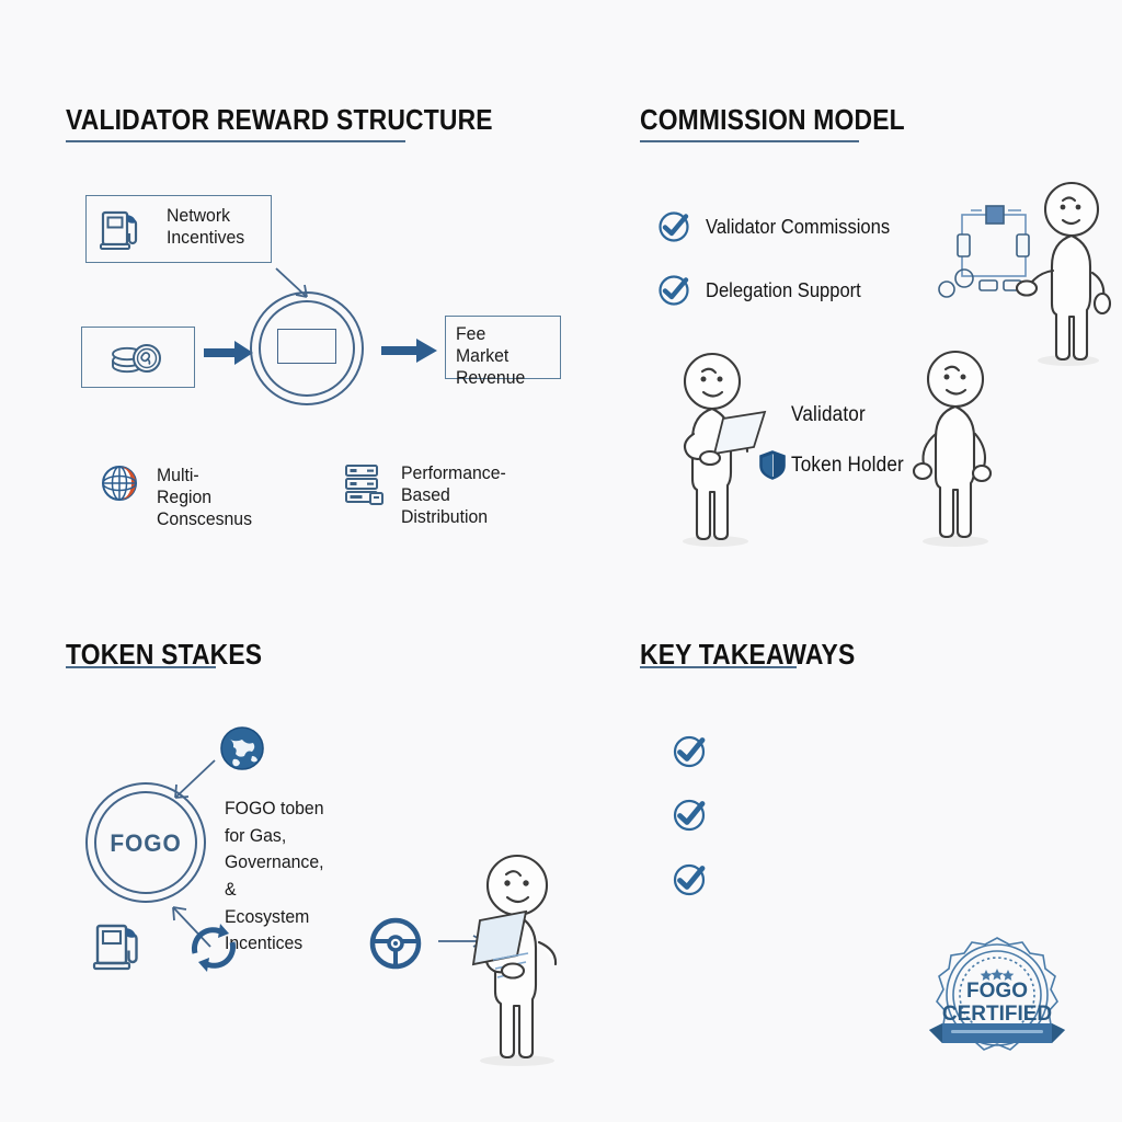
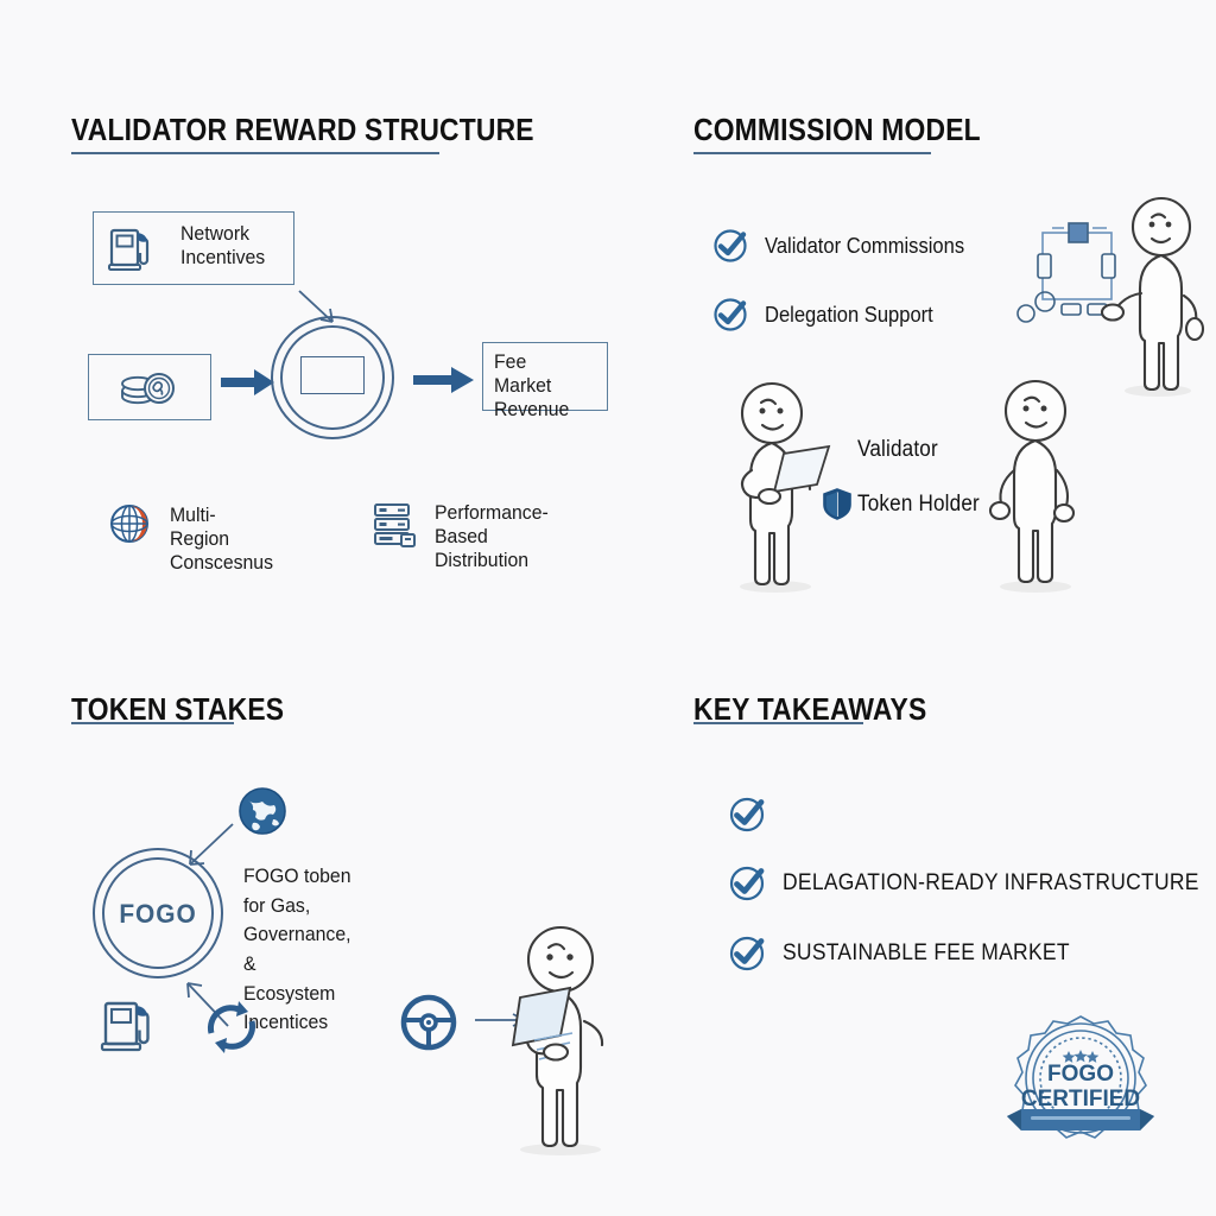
  VALIDATOR REWARD STRUCTURE
  Network
  Incentives
  Fee Market
  Revenue
  Multi-Region
  Conscesnus
  Performance-Based
  Distribution
  COMMISSION MODEL
  Validator Commissions
  Delegation Support
  Validator
  Token Holder
  TOKEN STAKES
  FOGO
  FOGO toben for Gas,
  Governance, &
  Ecosystem Icentices
  KEY TAKEAWAYS
+ DELAGATION-READY INFRASTRUCTURE
+ SUSTAINABLE FEE MARKET
  FOGO
  CERTIFIED
